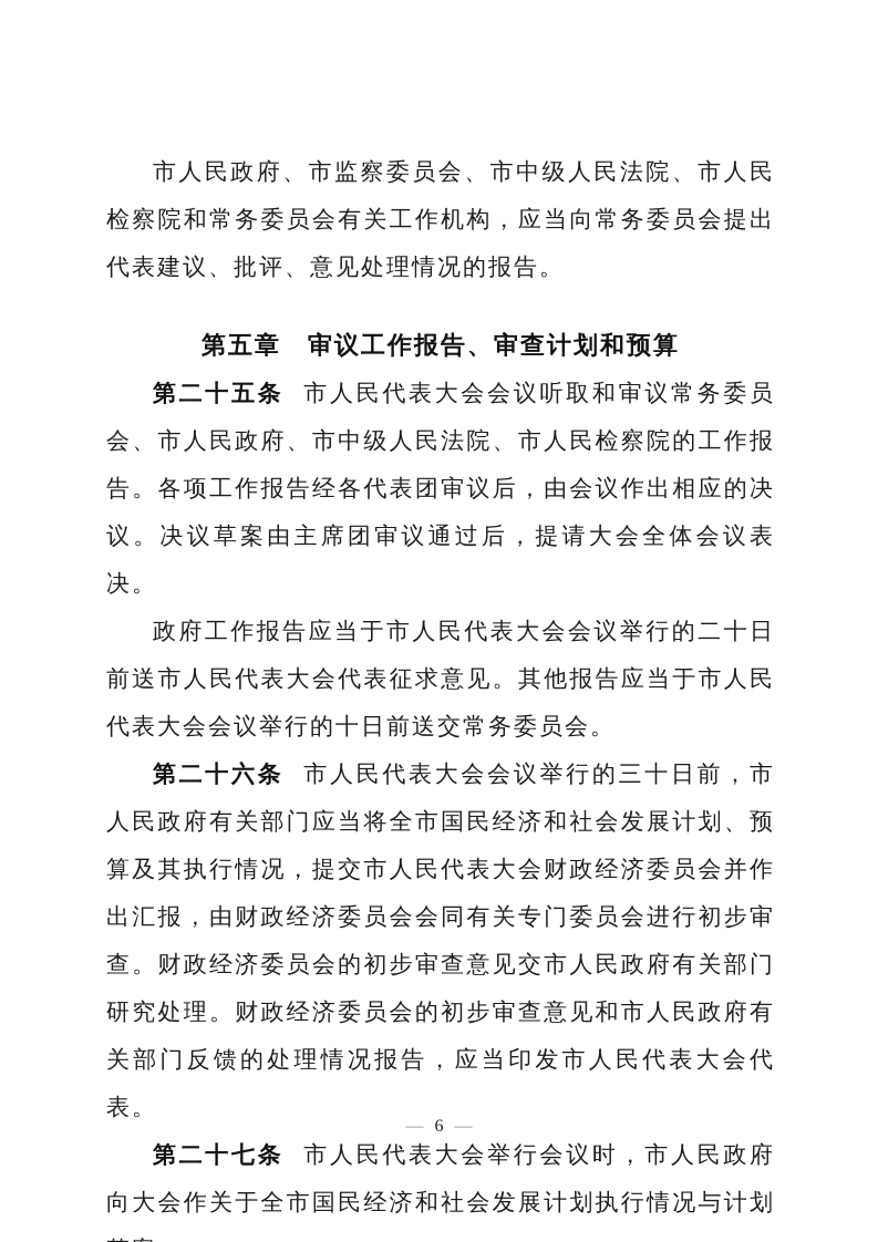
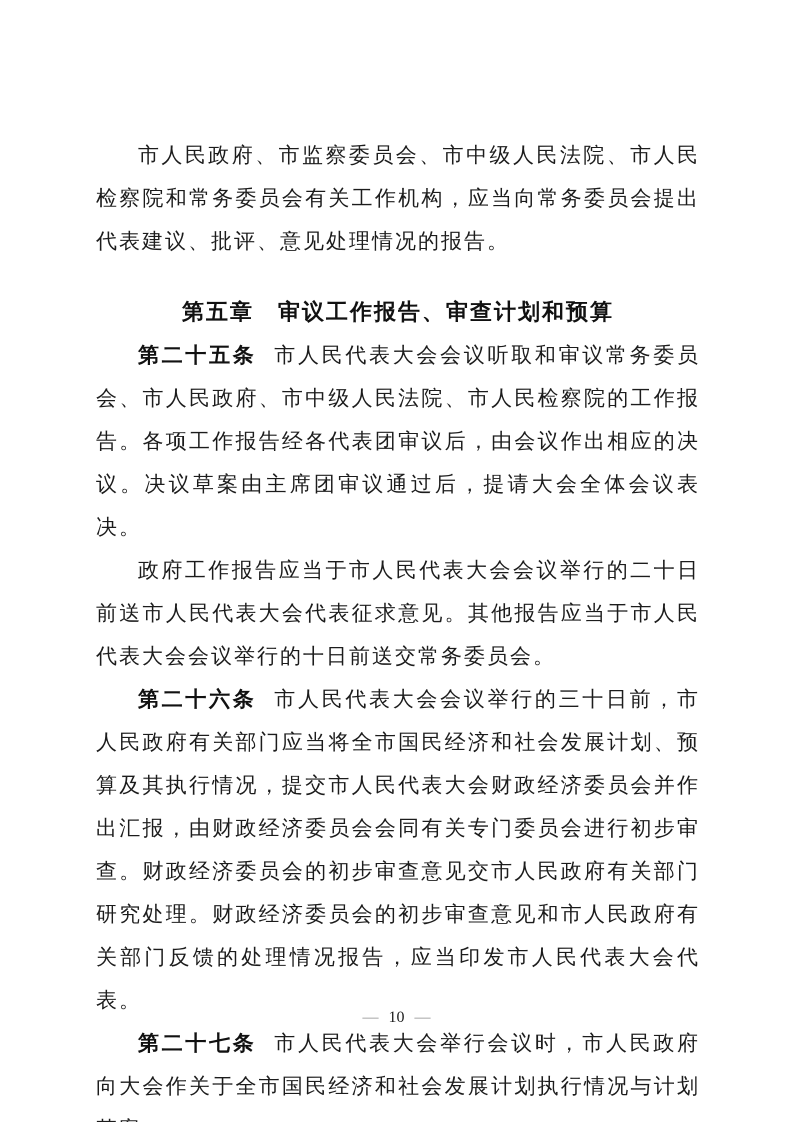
  市人民政府、市监察委员会、市中级人民法院、市人民检察院和常务委员会有关工作机构，应当向常务委员会提出代表建议、批评、意见处理情况的报告。
  第五章 审议工作报告、审查计划和预算
  第二十五条 市人民代表大会会议听取和审议常务委员会、市人民政府、市中级人民法院、市人民检察院的工作报告。各项工作报告经各代表团审议后，由会议作出相应的决议。决议草案由主席团审议通过后，提请大会全体会议表决。
  政府工作报告应当于市人民代表大会会议举行的二十日前送市人民代表大会代表征求意见。其他报告应当于市人民代表大会会议举行的十日前送交常务委员会。
  第二十六条 市人民代表大会会议举行的三十日前，市人民政府有关部门应当将全市国民经济和社会发展计划、预算及其执行情况，提交市人民代表大会财政经济委员会并作出汇报，由财政经济委员会会同有关专门委员会进行初步审查。财政经济委员会的初步审查意见交市人民政府有关部门研究处理。财政经济委员会的初步审查意见和市人民政府有关部门反馈的处理情况报告，应当印发市人民代表大会代表。
  第二十七条 市人民代表大会举行会议时，市人民政府向大会作关于全市国民经济和社会发展计划执行情况与计划
- — 6 —
+ — 10 —
